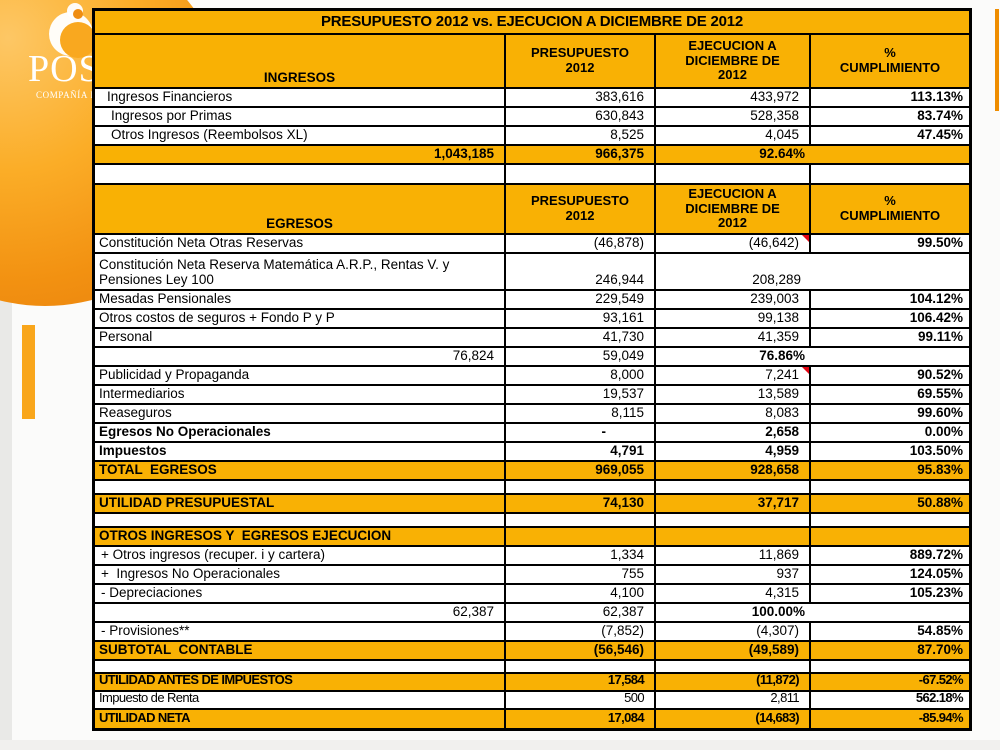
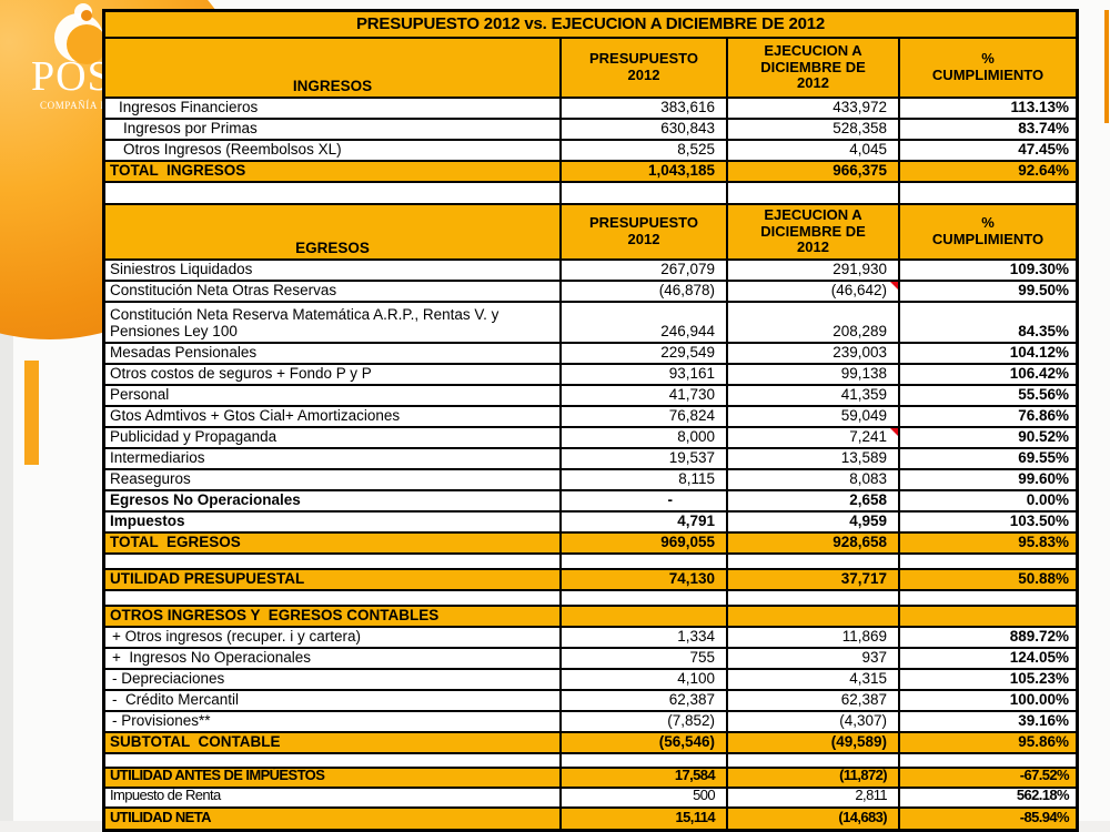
  POS
  PRESUPUESTO 2012 vs. EJECUCION A DICIEMBRE DE 2012
  INGRESOS
  PRESUPUESTO
  2012
  EJECUCION A
  DICIEMBRE DE
  2012
  %
  CUMPLIMIENTO
  Ingresos Financieros
  383,616
  433,972
  113.13%
  Ingresos por Primas
  630,843
  528,358
  83.74%
  Otros Ingresos (Reembolsos XL)
  8,525
  4,045
  47.45%
+ TOTAL INGRESOS
  1,043,185
  966,375
  92.64%
  EGRESOS
  PRESUPUESTO
  2012
  EJECUCION A
  DICIEMBRE DE
  2012
  %
  CUMPLIMIENTO
+ Siniestros Liquidados
+ 267,079
+ 291,930
+ 109.30%
  Constitución Neta Otras Reservas
  (46,878)
  (46,642)
  99.50%
  Constitución Neta Reserva Matemática A.R.P., Rentas V. y Pensiones Ley 100
  246,944
  208,289
+ 84.35%
  Mesadas Pensionales
  229,549
  239,003
  104.12%
  Otros costos de seguros + Fondo P y P
  93,161
  99,138
  106.42%
  Personal
  41,730
  41,359
- 99.11%
+ 55.56%
+ Gtos Admtivos + Gtos Cial+ Amortizaciones
  76,824
  59,049
  76.86%
  Publicidad y Propaganda
  8,000
  7,241
  90.52%
  Intermediarios
  19,537
  13,589
  69.55%
  Reaseguros
  8,115
  8,083
  99.60%
  Egresos No Operacionales
  -
  2,658
  0.00%
  Impuestos
  4,791
  4,959
  103.50%
  TOTAL EGRESOS
  969,055
  928,658
  95.83%
  UTILIDAD PRESUPUESTAL
  74,130
  37,717
  50.88%
- OTROS INGRESOS Y EGRESOS EJECUCION
+ OTROS INGRESOS Y EGRESOS CONTABLES
  + Otros ingresos (recuper. i y cartera)
  1,334
  11,869
  889.72%
  + Ingresos No Operacionales
  755
  937
  124.05%
  - Depreciaciones
  4,100
  4,315
  105.23%
+ - Crédito Mercantil
  62,387
  62,387
  100.00%
  - Provisiones**
  (7,852)
  (4,307)
- 54.85%
+ 39.16%
  SUBTOTAL CONTABLE
  (56,546)
  (49,589)
- 87.70%
+ 95.86%
  UTILIDAD ANTES DE IMPÚESTOS
  17,584
  (11,872)
  -67.52%
  Impuesto de Renta
  500
  2,811
  562.18%
  UTILIDAD NETA
- 17,084
+ 15,114
  (14,683)
  -85.94%
